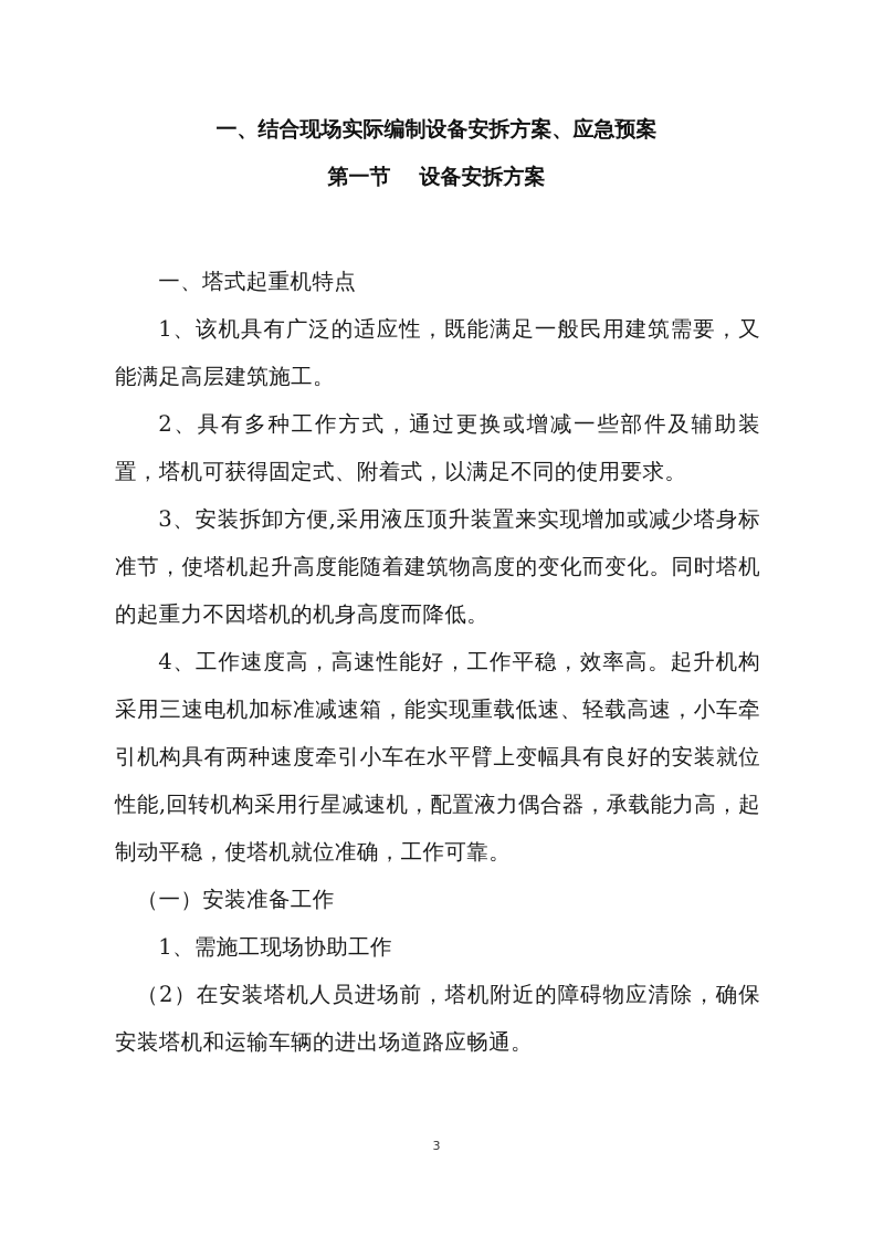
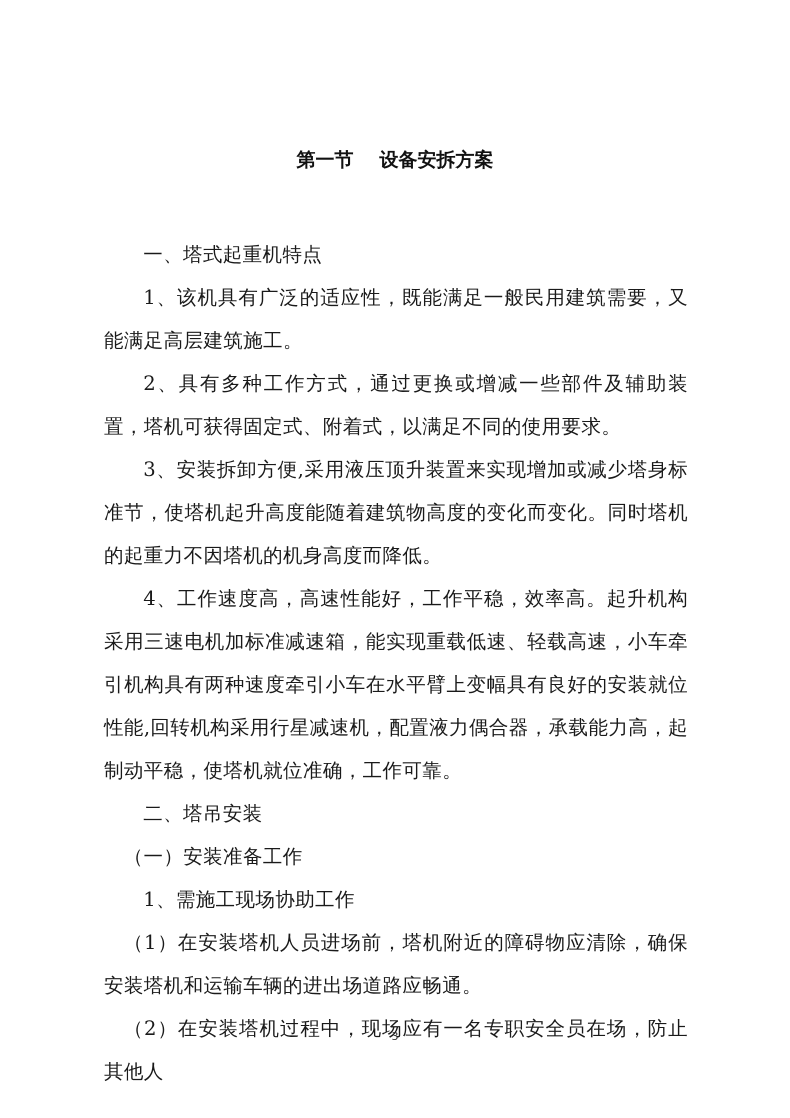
- 一、结合现场实际编制设备安拆方案、应急预案
  第一节 设备安拆方案
  一、塔式起重机特点
  1、该机具有广泛的适应性，既能满足一般民用建筑需要，又能满足高层建筑施工。
  2、具有多种工作方式，通过更换或增减一些部件及辅助装置，塔机可获得固定式、附着式，以满足不同的使用要求。
  3、安装拆卸方便,采用液压顶升装置来实现增加或减少塔身标准节，使塔机起升高度能随着建筑物高度的变化而变化。同时塔机的起重力不因塔机的机身高度而降低。
  4、工作速度高，高速性能好，工作平稳，效率高。起升机构采用三速电机加标准减速箱，能实现重载低速、轻载高速，小车牵引机构具有两种速度牵引小车在水平臂上变幅具有良好的安装就位性能,回转机构采用行星减速机，配置液力偶合器，承载能力高，起制动平稳，使塔机就位准确，工作可靠。
+ 二、塔吊安装
  （一）安装准备工作
  1、需施工现场协助工作
- （2）在安装塔机人员进场前，塔机附近的障碍物应清除，确保安装塔机和运输车辆的进出场道路应畅通。
+ （1）在安装塔机人员进场前，塔机附近的障碍物应清除，确保安装塔机和运输车辆的进出场道路应畅通。
+ （2）在安装塔机过程中，现场应有一名专职安全员在场，防止其他人
  3
